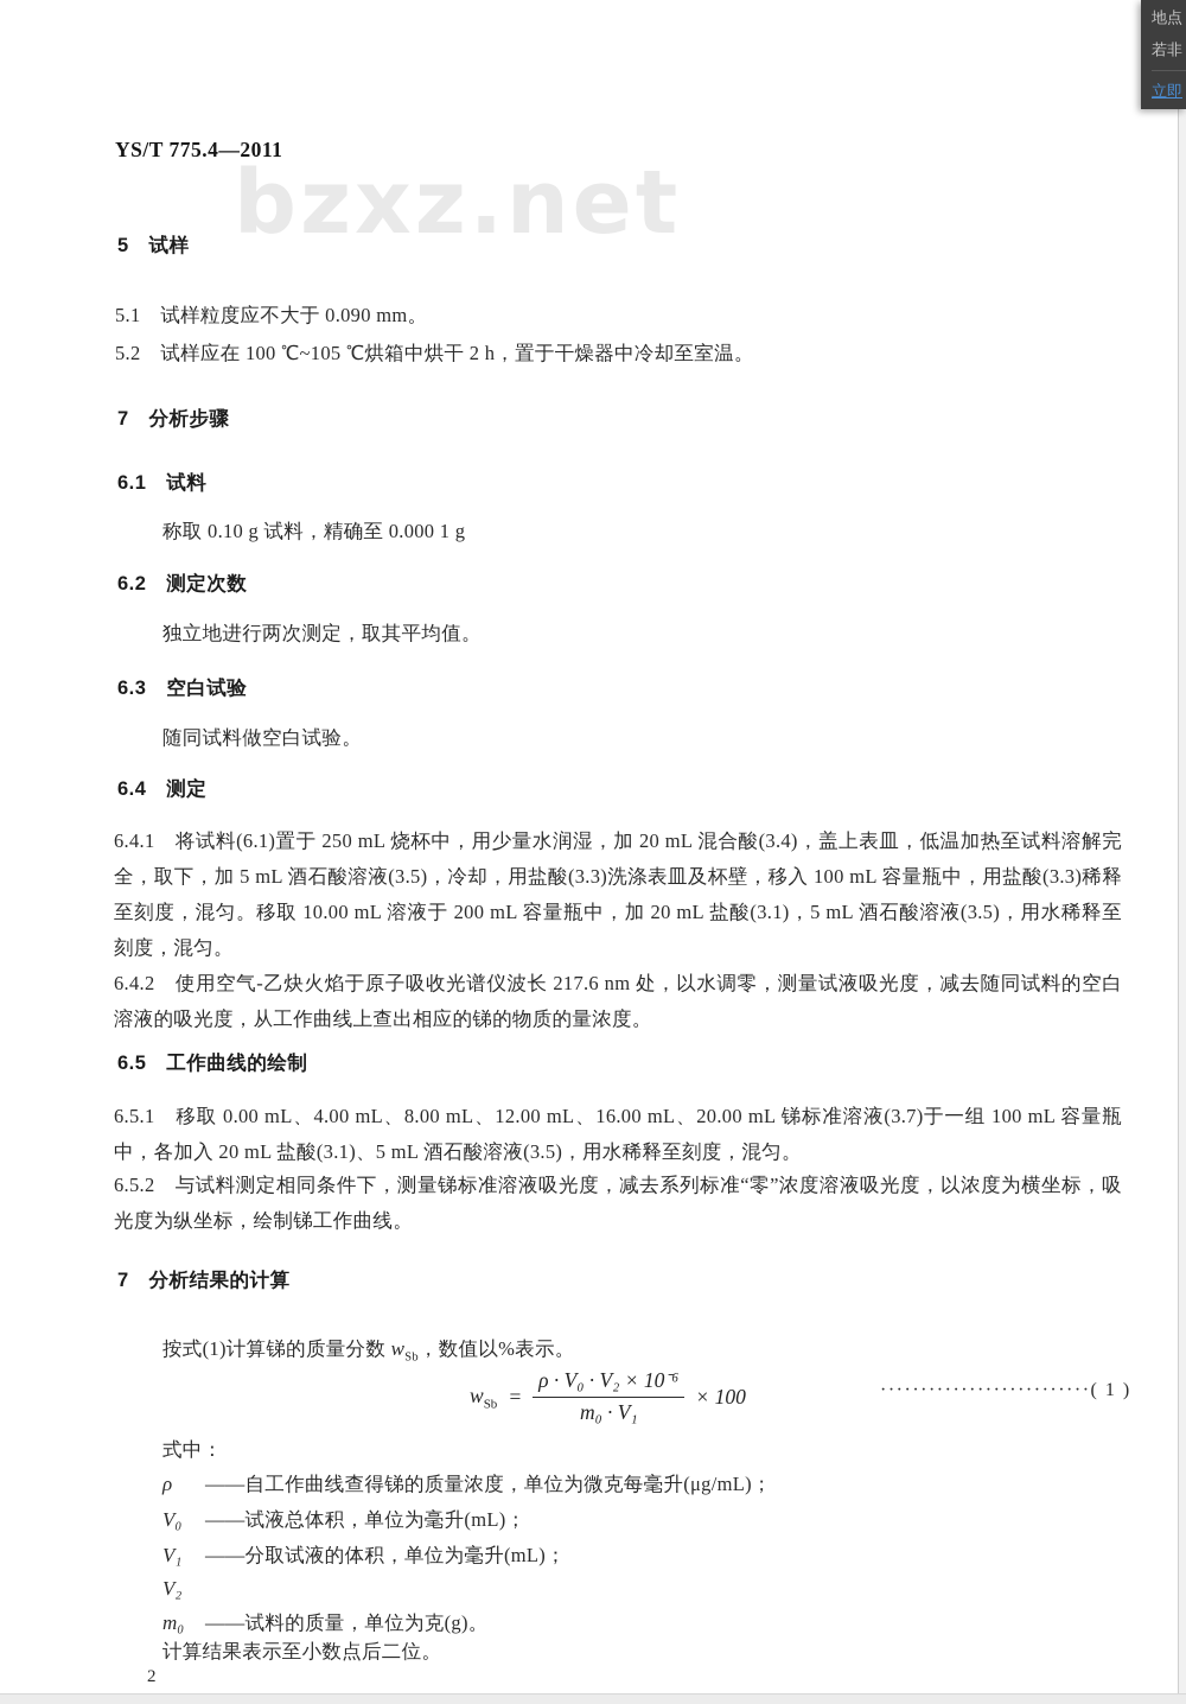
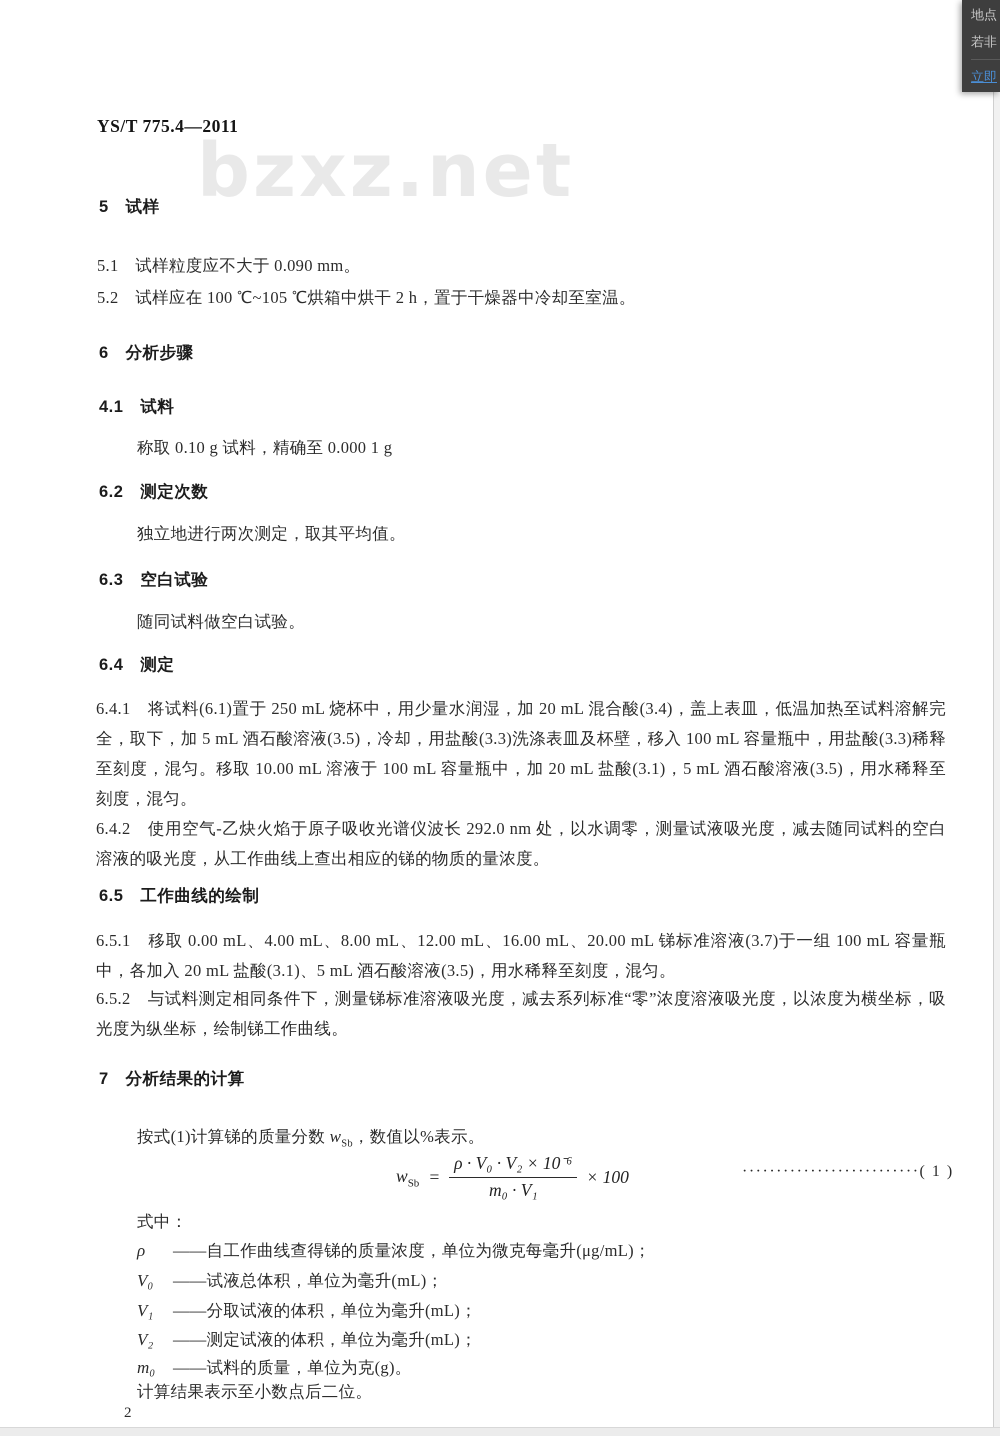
  bzxz.net
  YS/T 775.4—2011
  5 试样
  5.1 试样粒度应不大于 0.090 mm。
  5.2 试样应在 100 ℃~105 ℃烘箱中烘干 2 h，置于干燥器中冷却至室温。
- 7 分析步骤
+ 6 分析步骤
- 6.1 试料
+ 4.1 试料
  称取 0.10 g 试料，精确至 0.000 1 g
  6.2 测定次数
  独立地进行两次测定，取其平均值。
  6.3 空白试验
  随同试料做空白试验。
  6.4 测定
- 6.4.1 将试料(6.1)置于 250 mL 烧杯中，用少量水润湿，加 20 mL 混合酸(3.4)，盖上表皿，低温加热至试料溶解完全，取下，加 5 mL 酒石酸溶液(3.5)，冷却，用盐酸(3.3)洗涤表皿及杯壁，移入 100 mL 容量瓶中，用盐酸(3.3)稀释至刻度，混匀。移取 10.00 mL 溶液于 200 mL 容量瓶中，加 20 mL 盐酸(3.1)，5 mL 酒石酸溶液(3.5)，用水稀释至刻度，混匀。
+ 6.4.1 将试料(6.1)置于 250 mL 烧杯中，用少量水润湿，加 20 mL 混合酸(3.4)，盖上表皿，低温加热至试料溶解完全，取下，加 5 mL 酒石酸溶液(3.5)，冷却，用盐酸(3.3)洗涤表皿及杯壁，移入 100 mL 容量瓶中，用盐酸(3.3)稀释至刻度，混匀。移取 10.00 mL 溶液于 100 mL 容量瓶中，加 20 mL 盐酸(3.1)，5 mL 酒石酸溶液(3.5)，用水稀释至刻度，混匀。
- 6.4.2 使用空气-乙炔火焰于原子吸收光谱仪波长 217.6 nm 处，以水调零，测量试液吸光度，减去随同试料的空白溶液的吸光度，从工作曲线上查出相应的锑的物质的量浓度。
+ 6.4.2 使用空气-乙炔火焰于原子吸收光谱仪波长 292.0 nm 处，以水调零，测量试液吸光度，减去随同试料的空白溶液的吸光度，从工作曲线上查出相应的锑的物质的量浓度。
  6.5 工作曲线的绘制
  6.5.1 移取 0.00 mL、4.00 mL、8.00 mL、12.00 mL、16.00 mL、20.00 mL 锑标准溶液(3.7)于一组 100 mL 容量瓶中，各加入 20 mL 盐酸(3.1)、5 mL 酒石酸溶液(3.5)，用水稀释至刻度，混匀。
  6.5.2 与试料测定相同条件下，测量锑标准溶液吸光度，减去系列标准“零”浓度溶液吸光度，以浓度为横坐标，吸光度为纵坐标，绘制锑工作曲线。
  7 分析结果的计算
  按式(1)计算锑的质量分数 wSb，数值以%表示。
  wSb
  =
  ρ · V₀ · V₂ × 10⁻⁶
  m₀ · V₁
  × 100
  ··························( 1 )
  式中：
  ρ
  ——自工作曲线查得锑的质量浓度，单位为微克每毫升(μg/mL)；
  V₀
  ——试液总体积，单位为毫升(mL)；
  V₁
  ——分取试液的体积，单位为毫升(mL)；
  V₂
+ ——测定试液的体积，单位为毫升(mL)；
  m₀
  ——试料的质量，单位为克(g)。
  计算结果表示至小数点后二位。
  2
  地点
  若非
  立即
